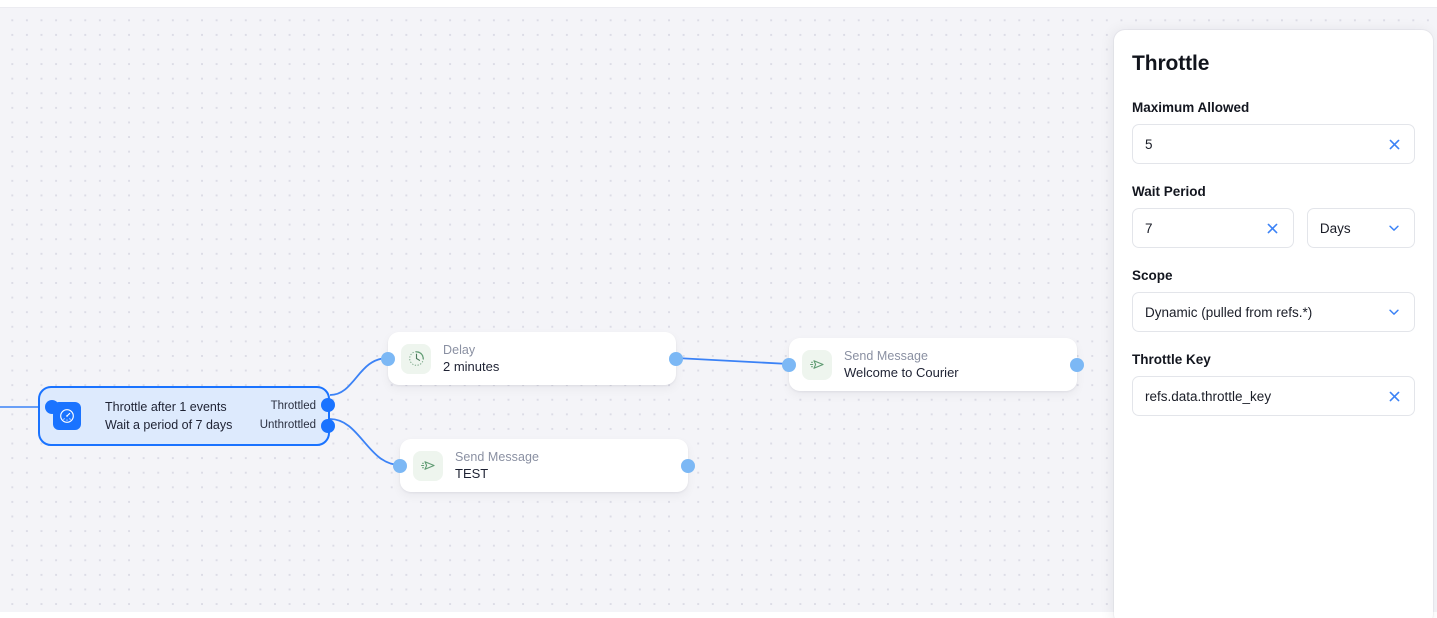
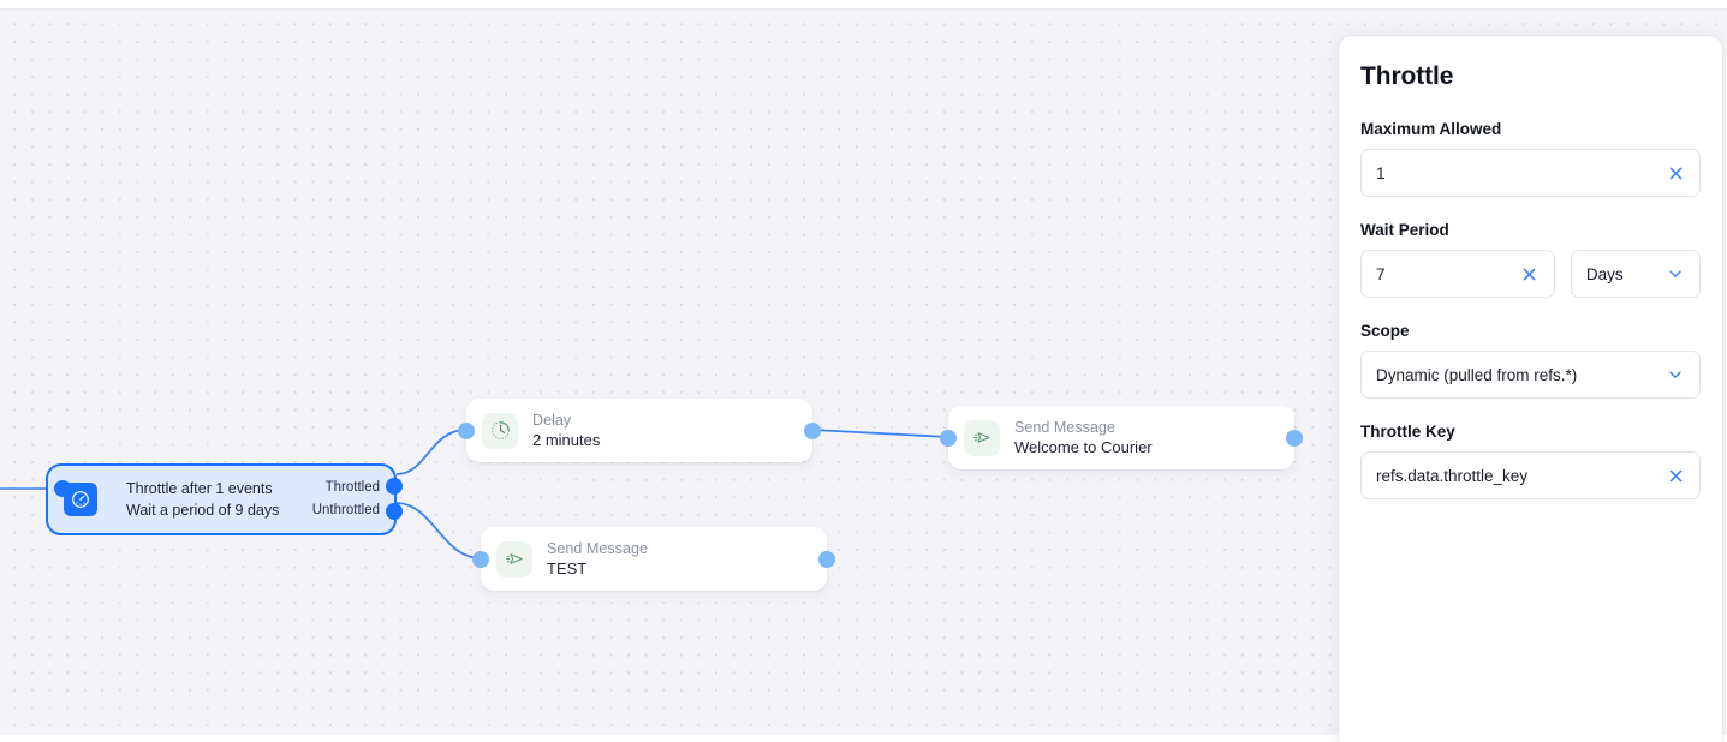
  Throttle after 1 events
- Wait a period of 7 days
+ Wait a period of 9 days
  Throttled
  Unthrottled
  Delay
  2 minutes
  Send Message
  Welcome to Courier
  Send Message
  TEST
  Throttle
  Maximum Allowed
- 5
+ 1
  Wait Period
  7
  Days
  Scope
  Dynamic (pulled from refs.*)
  Throttle Key
  refs.data.throttle_key
